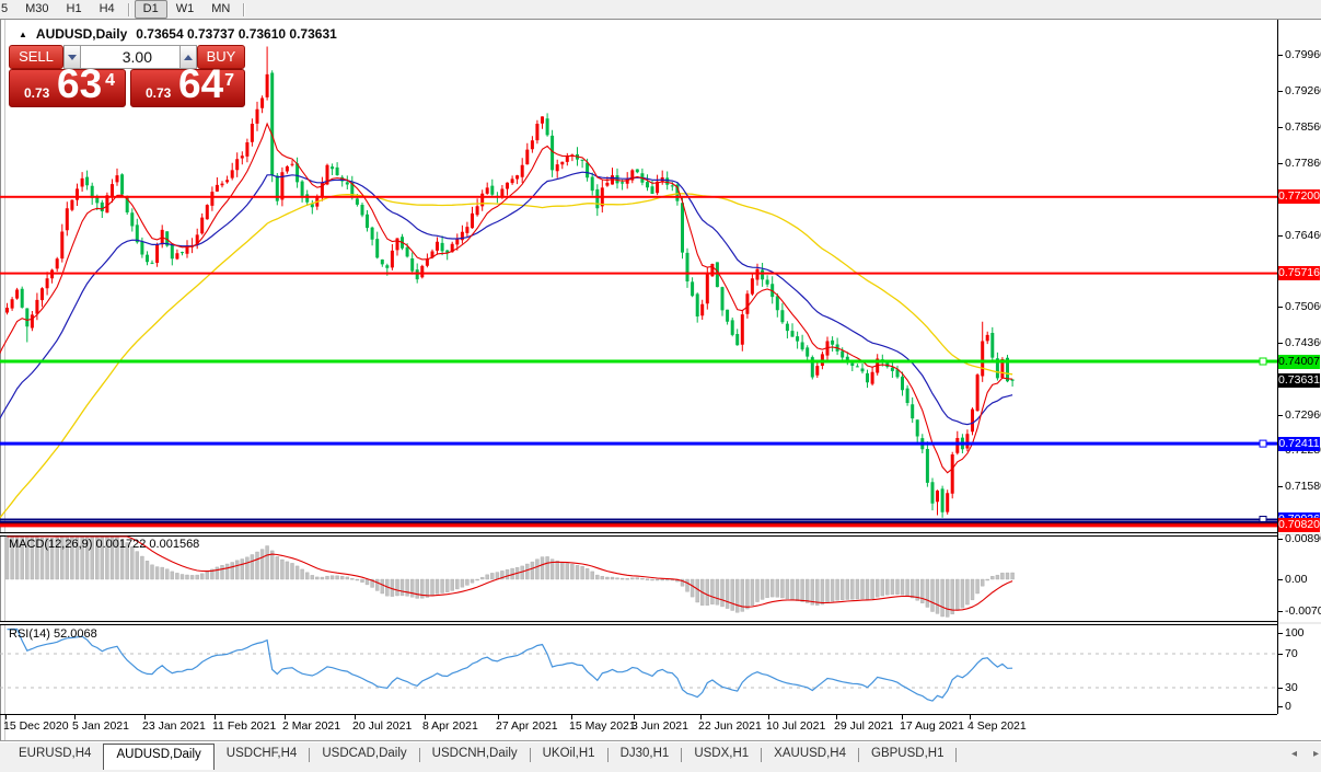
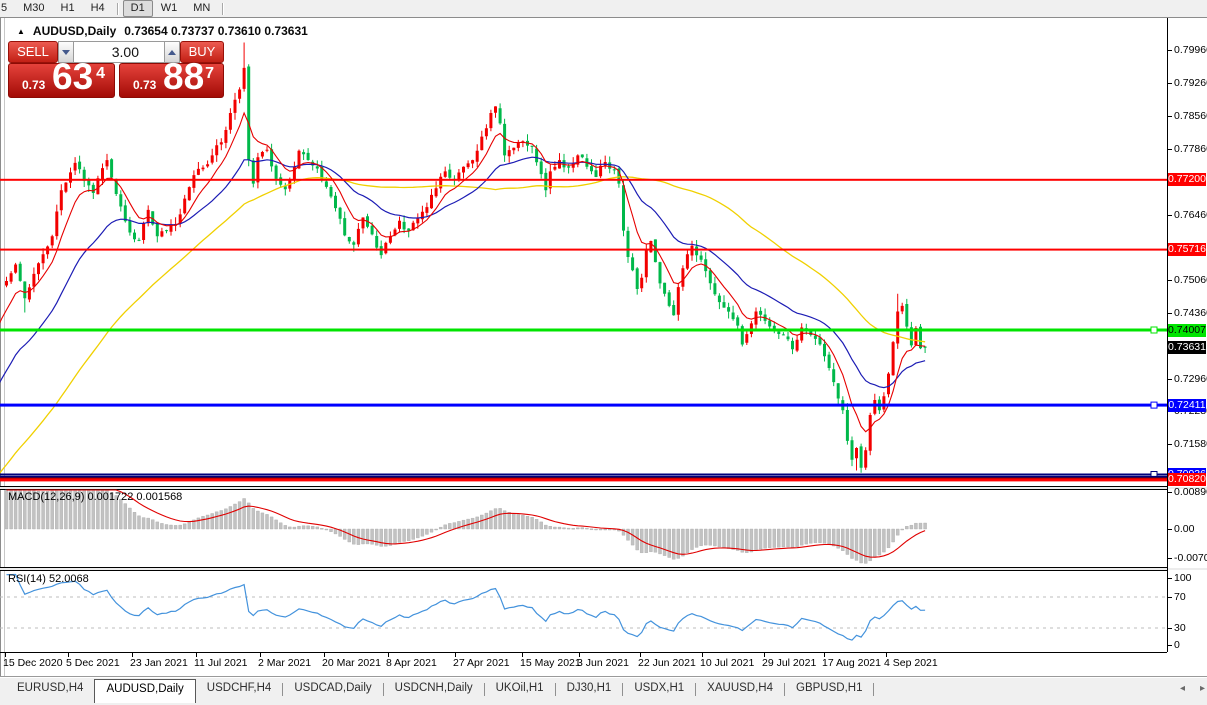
  5
  M30
  H1
  H4
  D1
  W1
  MN
  ▲
  AUDUSD,Daily
  0.73654 0.73737 0.73610 0.73631
  SELL
  3.00
  BUY
  0.73
  63
  4
  0.73
- 64
+ 88
  7
  MACD(12,26,9) 0.001722 0.001568
  RSI(14) 52.0068
  0.7996
  0.7926
  0.7856
  0.7786
  0.7646
  0.7506
  0.7436
  0.7296
  0.7158
  0.77200
  0.75716
  0.74007
  0.72411
  0.70820
  0.73631
  0.0089
  0.00
  -0.007
  100
  70
  30
  0
  15 Dec 2020
- 5 Jan 2021
+ 5 Dec 2021
  23 Jan 2021
- 11 Feb 2021
+ 11 Jul 2021
  2 Mar 2021
- 20 Jul 2021
+ 20 Mar 2021
  8 Apr 2021
  27 Apr 2021
  15 May 2021
  3 Jun 2021
  22 Jun 2021
  10 Jul 2021
  29 Jul 2021
  17 Aug 2021
  4 Sep 2021
  EURUSD,H4
  AUDUSD,Daily
  USDCHF,H4
  USDCAD,Daily
  USDCNH,Daily
  UKOil,H1
  DJ30,H1
  USDX,H1
  XAUUSD,H4
  GBPUSD,H1
  ◂
  ▸
